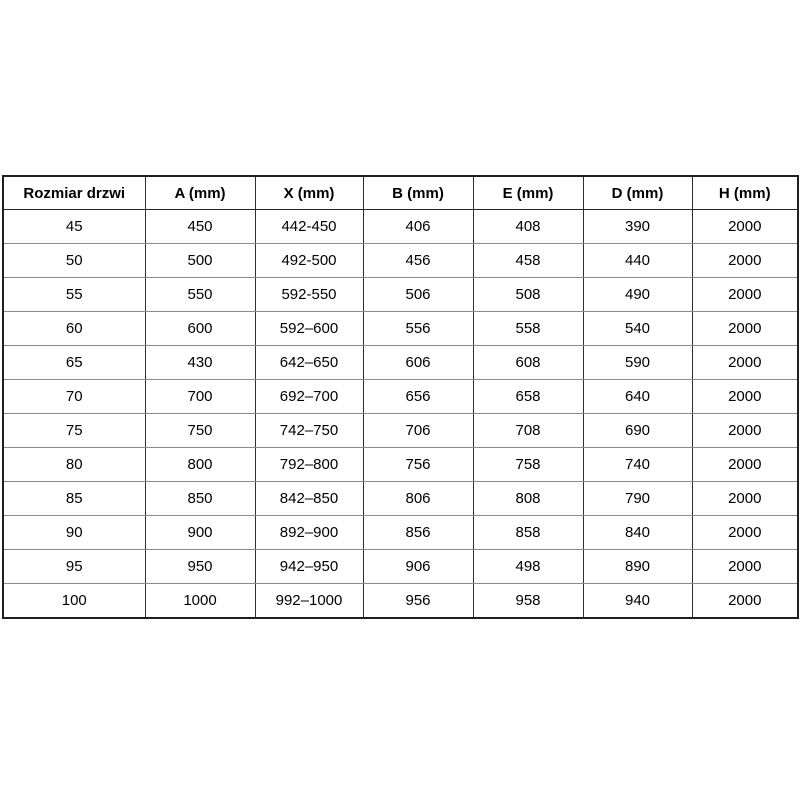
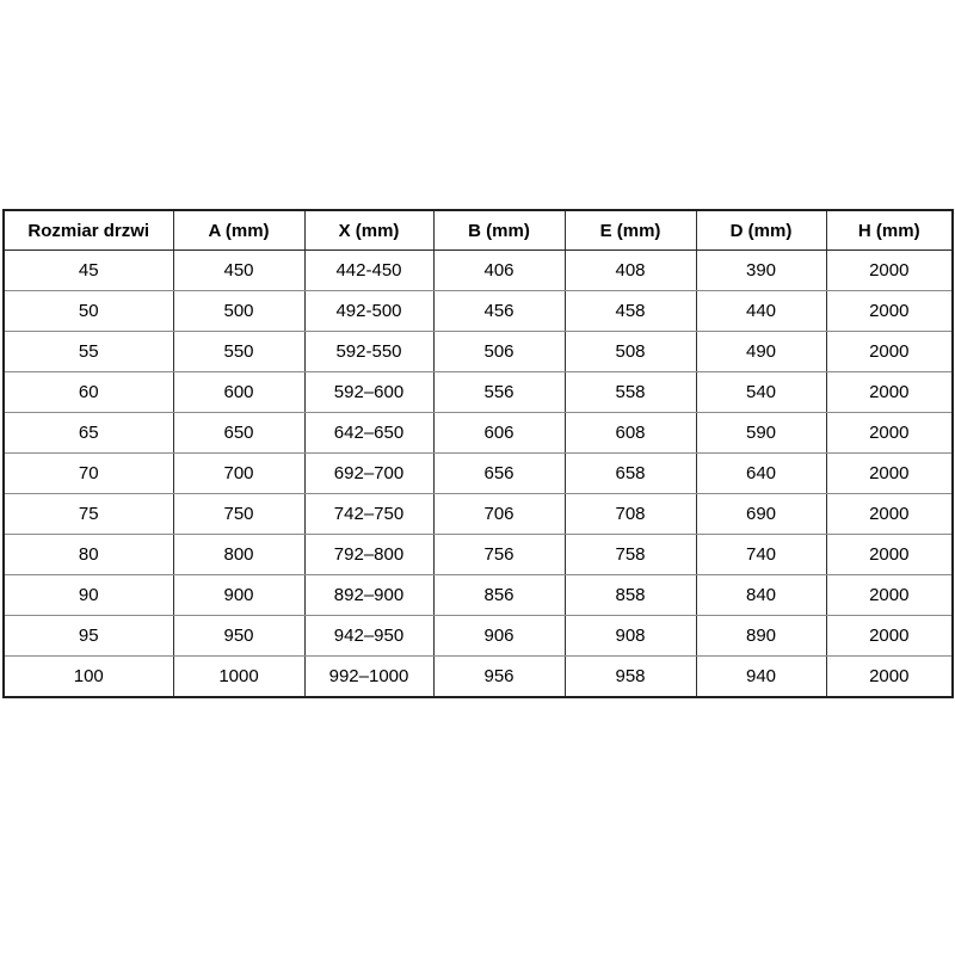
  Rozmiar drzwi	A (mm)	X (mm)	B (mm)	E (mm)	D (mm)	H (mm)
  45	450	442-450	406	408	390	2000
  50	500	492-500	456	458	440	2000
  55	550	592-550	506	508	490	2000
  60	600	592–600	556	558	540	2000
- 65	430	642–650	606	608	590	2000
+ 65	650	642–650	606	608	590	2000
  70	700	692–700	656	658	640	2000
  75	750	742–750	706	708	690	2000
  80	800	792–800	756	758	740	2000
- 85	850	842–850	806	808	790	2000
  90	900	892–900	856	858	840	2000
- 95	950	942–950	906	498	890	2000
+ 95	950	942–950	906	908	890	2000
  100	1000	992–1000	956	958	940	2000
